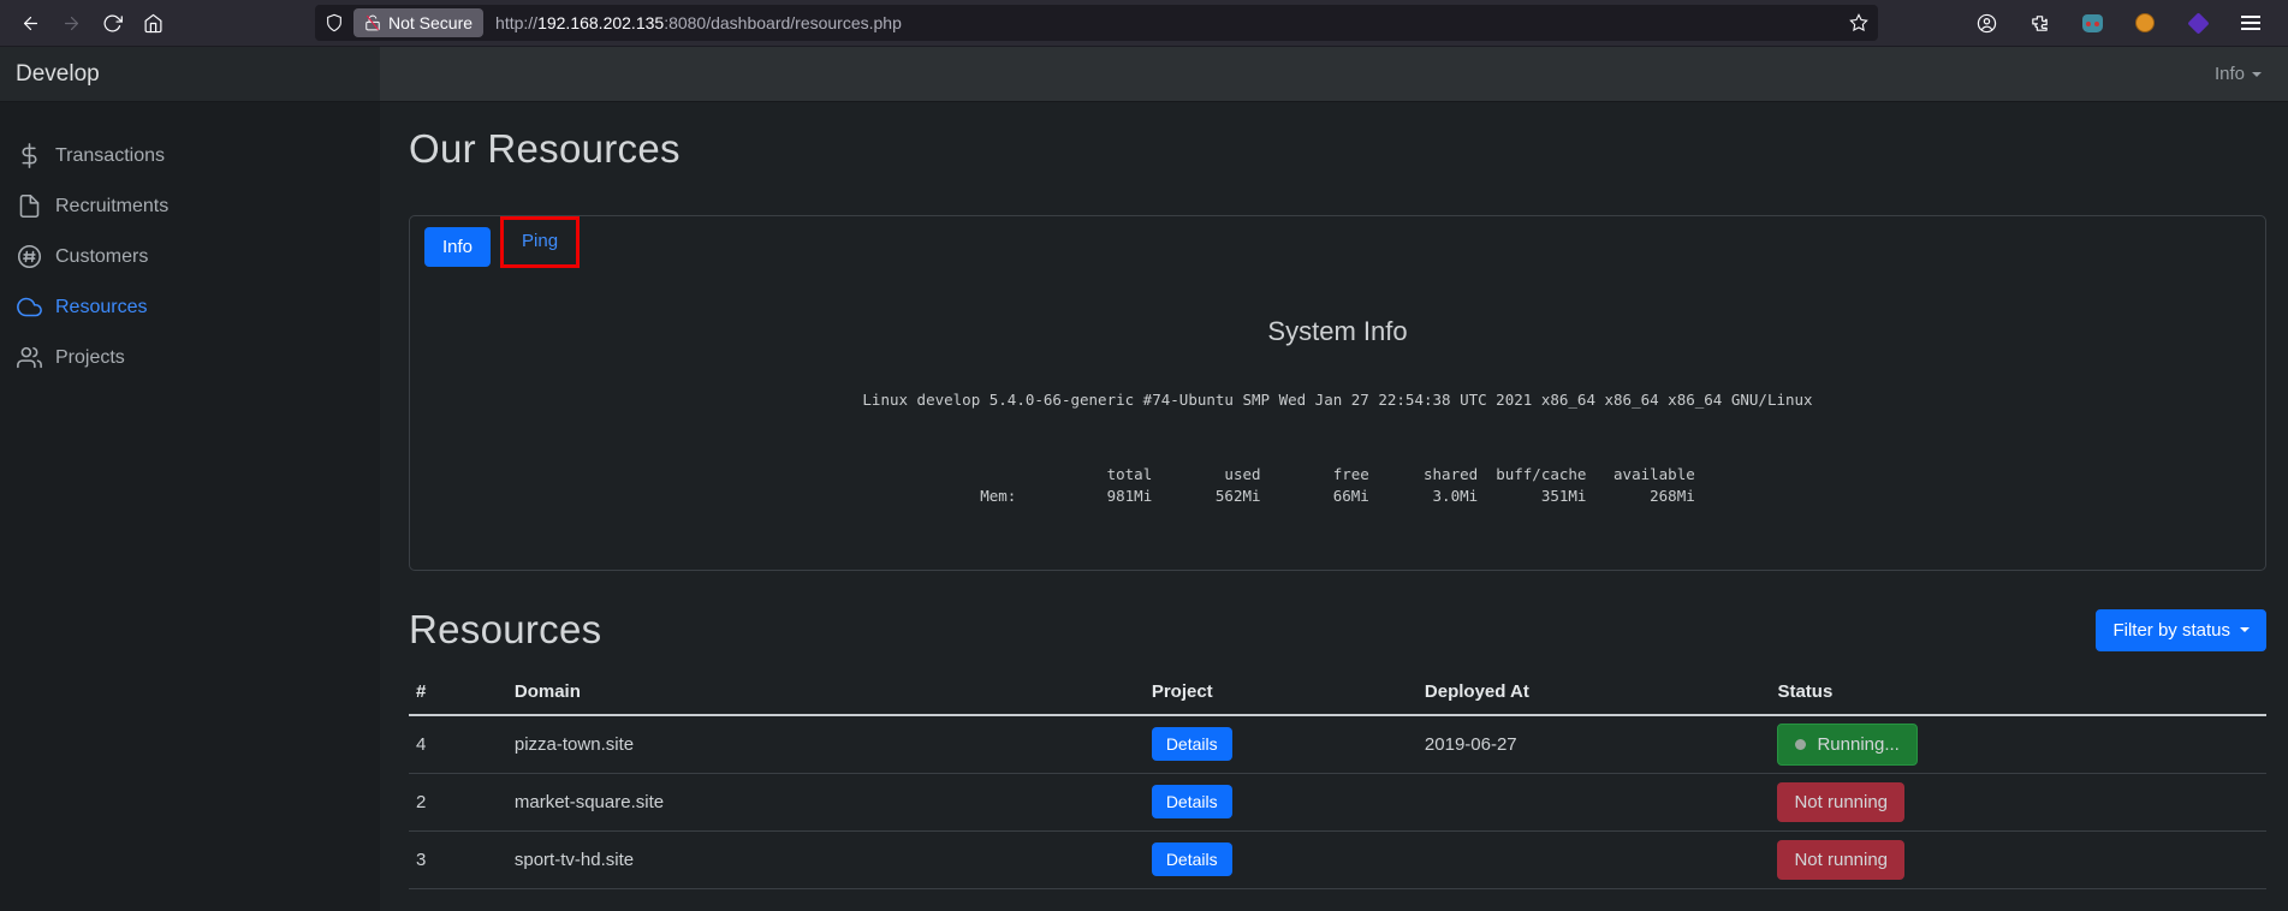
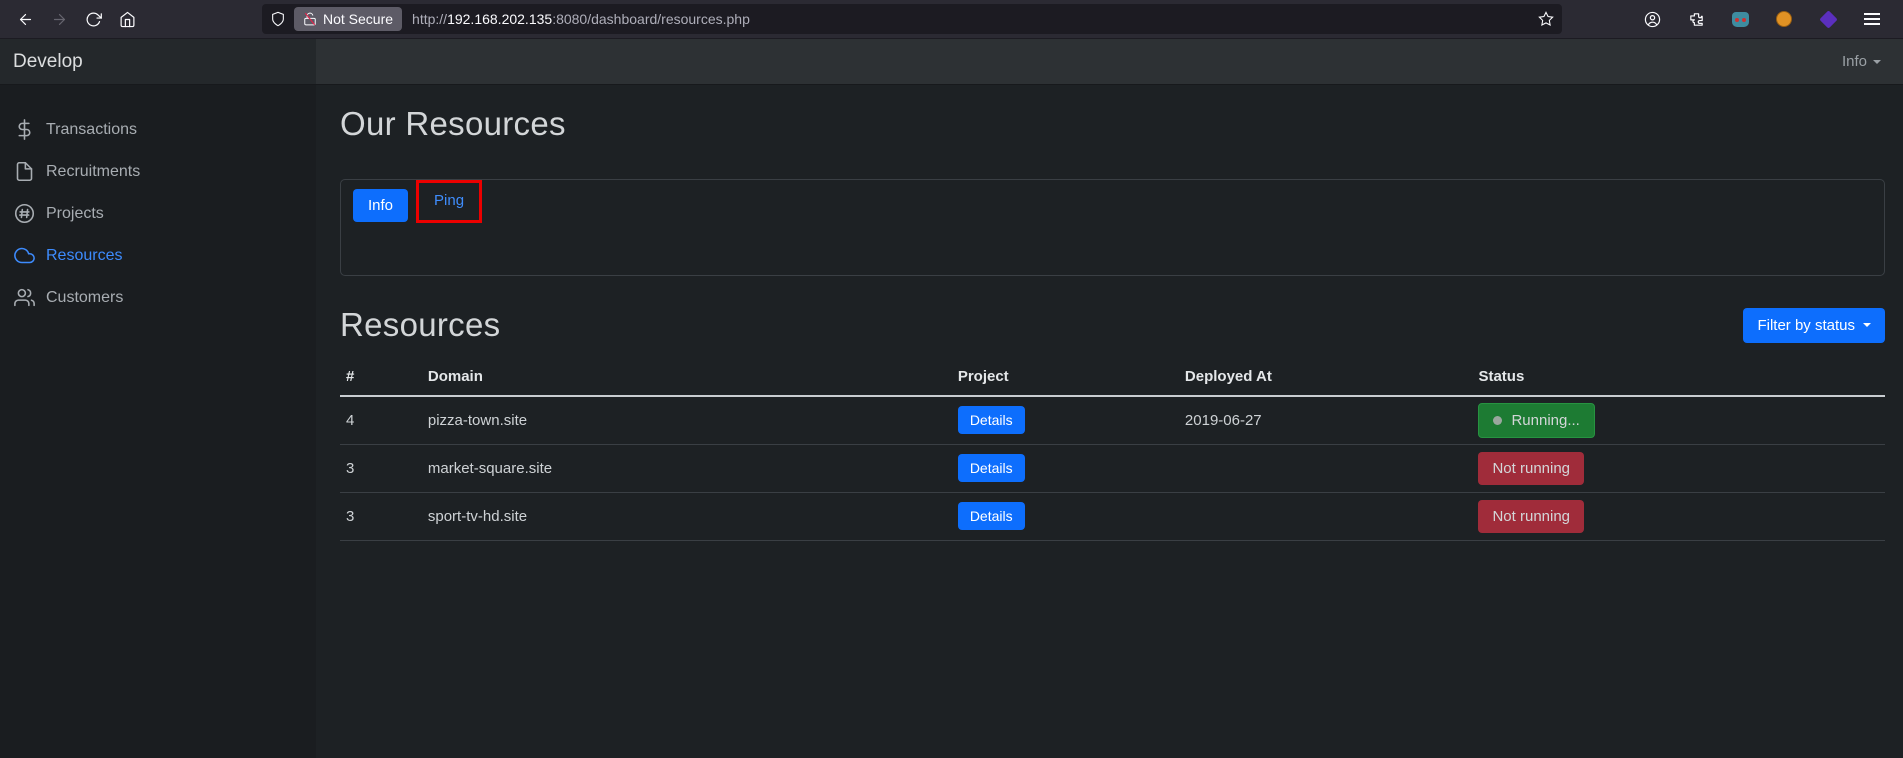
  Not Secure
  http://192.168.202.135:8080/dashboard/resources.php
  Develop
  Info
  Transactions
  Recruitments
- Customers
+ Projects
  Resources
- Projects
+ Customers
  Our Resources
  Info
  Ping
- System Info
- Linux develop 5.4.0-66-generic #74-Ubuntu SMP Wed Jan 27 22:54:38 UTC 2021 x86_64 x86_64 x86_64 GNU/Linux
- total used free shared buff/cache available
- Mem: 981Mi 562Mi 66Mi 3.0Mi 351Mi 268Mi
  Resources
  Filter by status
  #	Domain	Project	Deployed At	Status
  4	pizza-town.site	Details	2019-06-27	Running...
- 2	market-square.site	Details		Not running
+ 3	market-square.site	Details		Not running
  3	sport-tv-hd.site	Details		Not running
